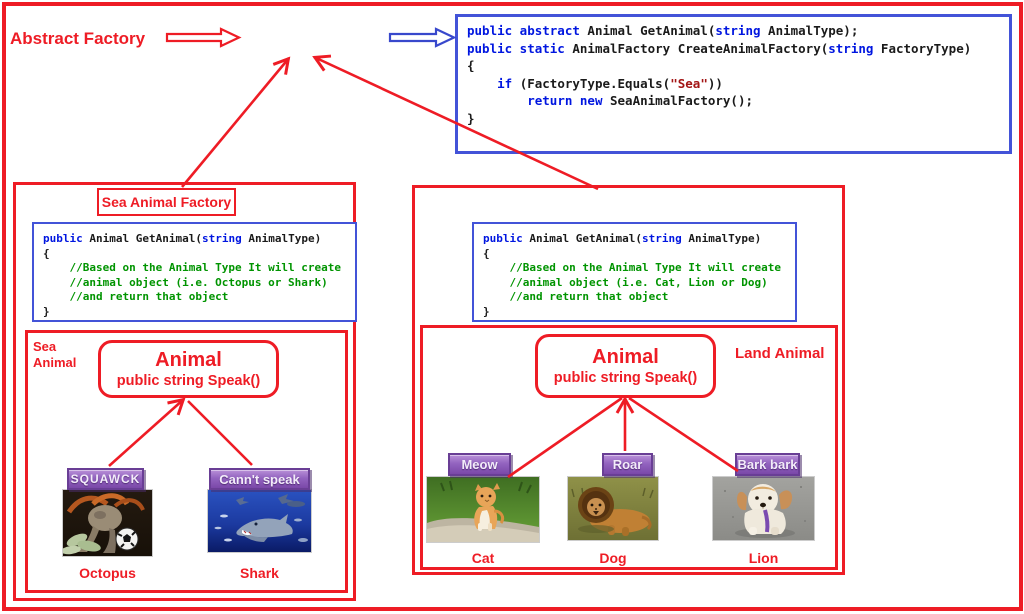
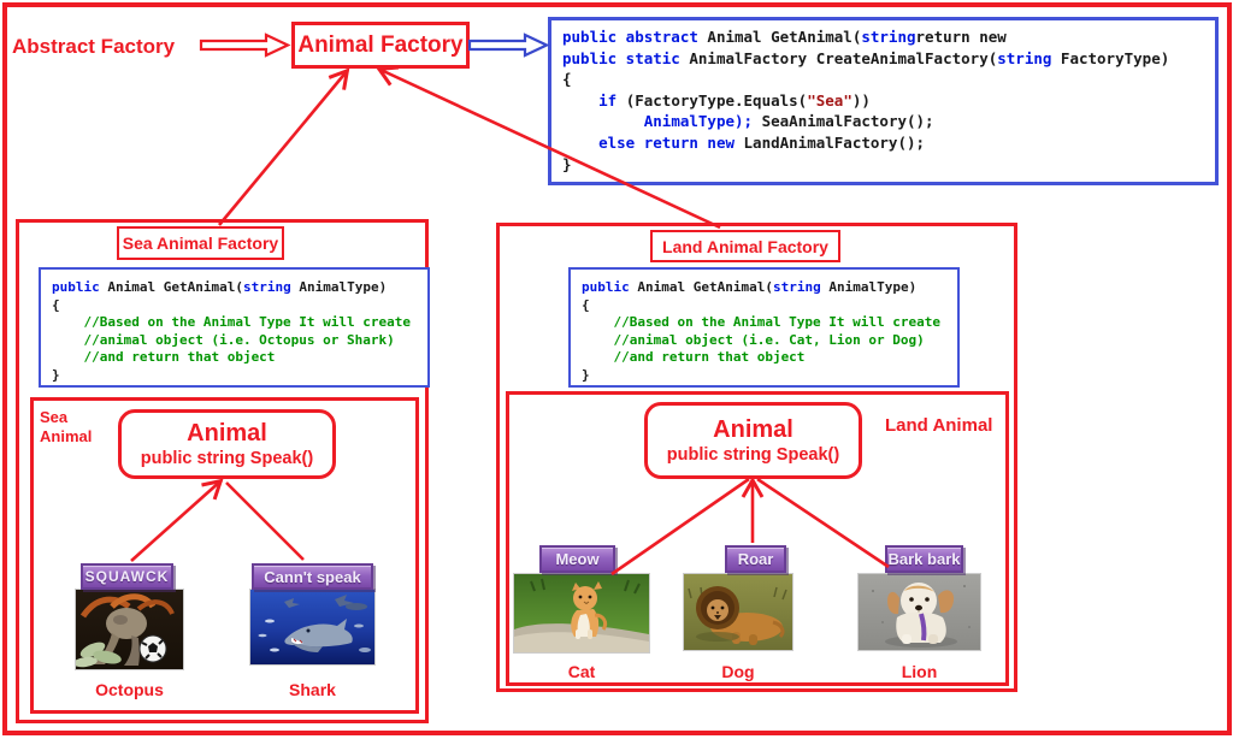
  Abstract Factory
+ Animal Factory
- public abstract Animal GetAnimal(string AnimalType);
+ public abstract Animal GetAnimal(stringreturn new
  public static AnimalFactory CreateAnimalFactory(string FactoryType)
  {
  if (FactoryType.Equals("Sea"))
- return new SeaAnimalFactory();
+ AnimalType); SeaAnimalFactory();
+ else return new LandAnimalFactory();
  }
  Sea Animal Factory
  public Animal GetAnimal(string AnimalType)
  {
  //Based on the Animal Type It will create
  //animal object (i.e. Octopus or Shark)
  //and return that object
  }
  Sea
  Animal
  Animal
  public string Speak()
  SQUAWCK
  Octopus
  Cann't speak
  Shark
+ Land Animal Factory
  public Animal GetAnimal(string AnimalType)
  {
  //Based on the Animal Type It will create
  //animal object (i.e. Cat, Lion or Dog)
  //and return that object
  }
  Animal
  public string Speak()
  Land Animal
  Meow
  Cat
  Roar
  Dog
  Bark bark
  Lion
